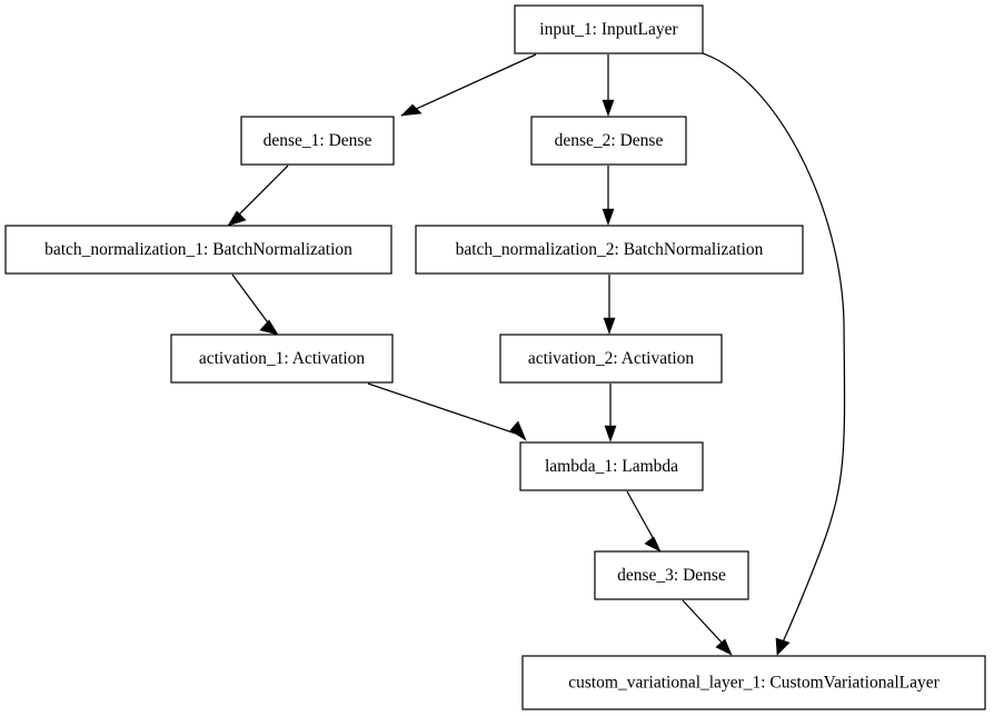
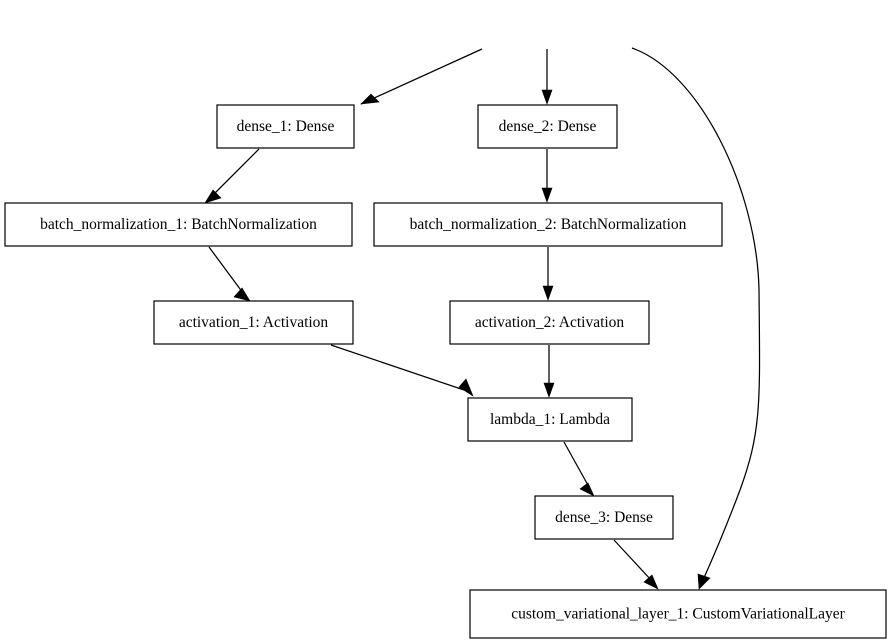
- input_1: InputLayer
  dense_1: Dense
  dense_2: Dense
  batch_normalization_1: BatchNormalization
  batch_normalization_2: BatchNormalization
  activation_1: Activation
  activation_2: Activation
  lambda_1: Lambda
  dense_3: Dense
  custom_variational_layer_1: CustomVariationalLayer
